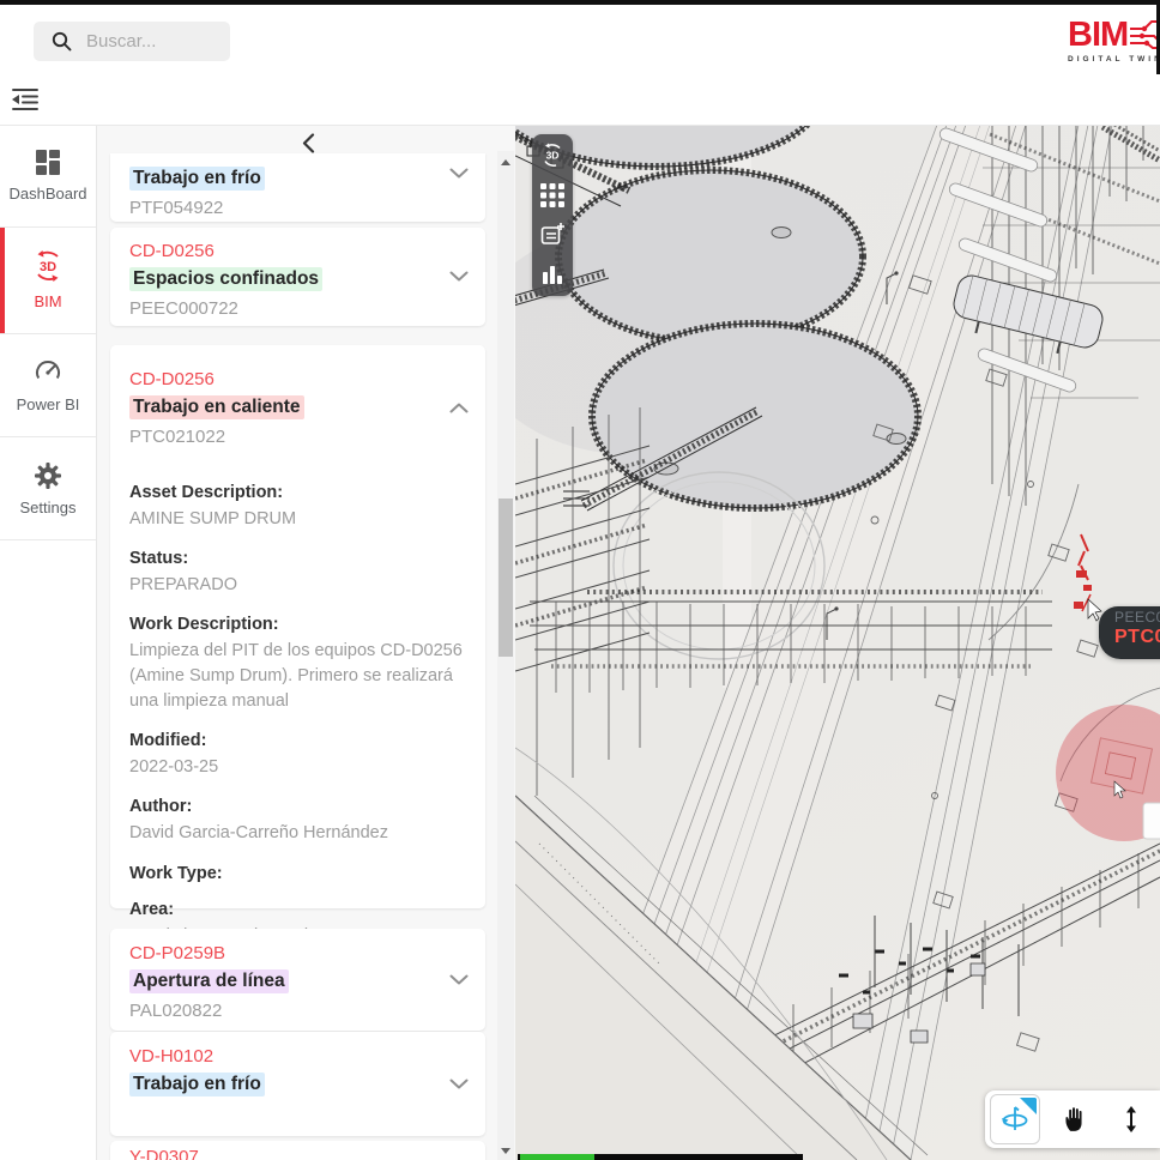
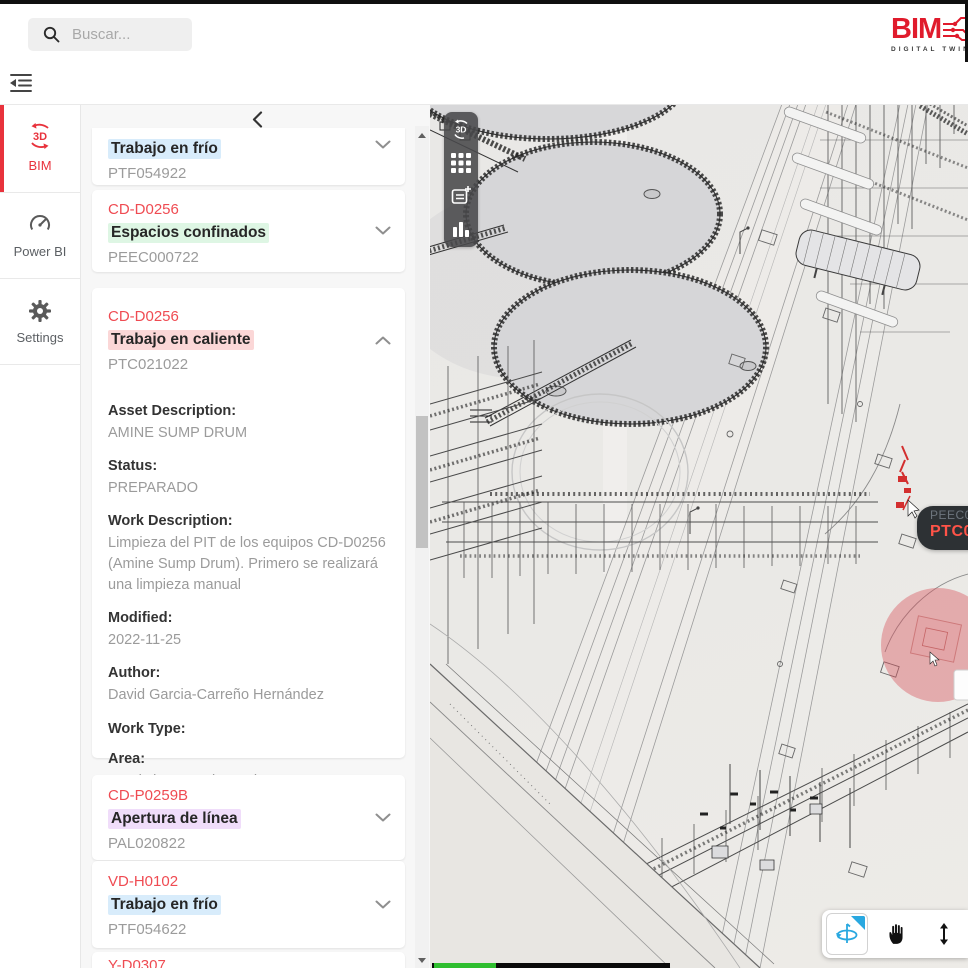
  Buscar...
  BIM
- DashBoard
  3D
  BIM
  Power BI
  Settings
  Trabajo en frío
  PTF054922
  CD-D0256
  Espacios confinados
  PEEC000722
  CD-D0256
  Trabajo en caliente
  PTC021022
  Asset Description:
  AMINE SUMP DRUM
  Status:
  PREPARADO
  Work Description:
  Limpieza del PIT de los equipos CD-D0256 (Amine Sump Drum). Primero se realizará una limpieza manual
  Modified:
- 2022-03-25
+ 2022-11-25
  Author:
  David Garcia-Carreño Hernández
  Work Type:
  Area:
  CD-P0259B
  Apertura de línea
  PAL020822
  VD-H0102
  Trabajo en frío
+ PTF054622
  Y-D0307
  3D
  PEEC
